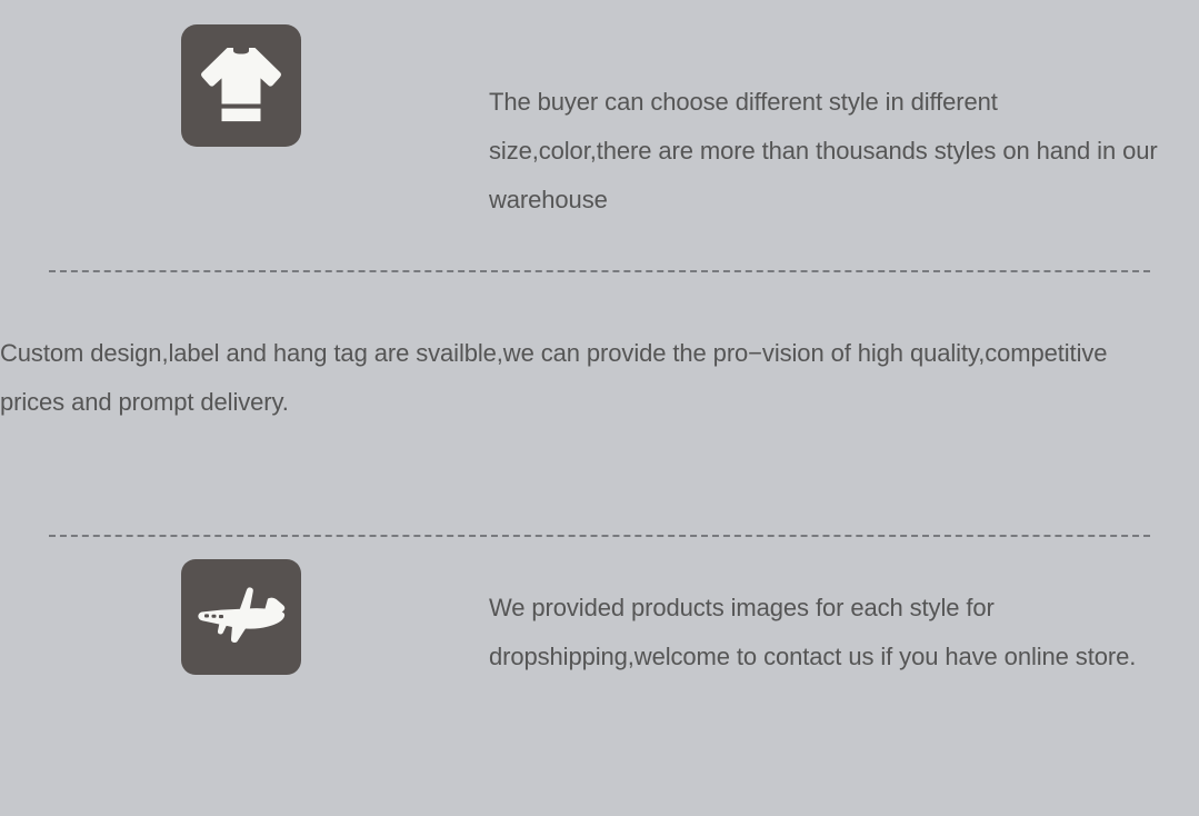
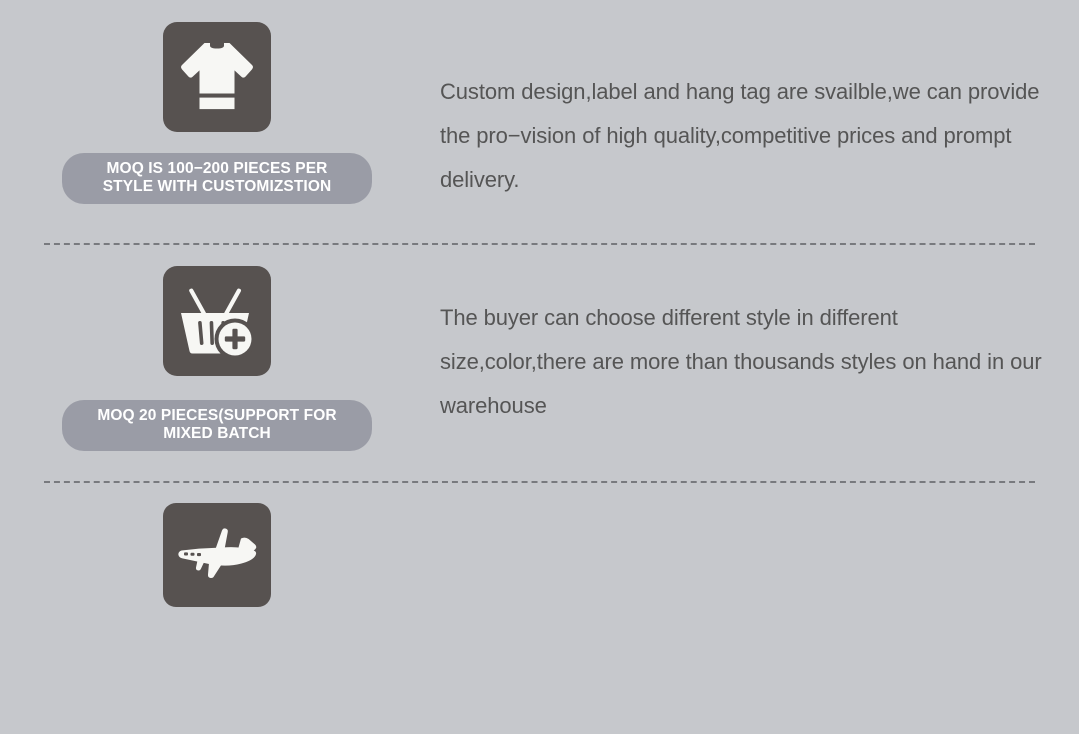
+ MOQ IS 100−200 PIECES PER STYLE WITH CUSTOMIZSTION
- The buyer can choose different style in different size,color,there are more than thousands styles on hand in our warehouse
+ Custom design,label and hang tag are svailble,we can provide the pro−vision of high quality,competitive prices and prompt delivery.
+ MOQ 20 PIECES(SUPPORT FOR MIXED BATCH
- Custom design,label and hang tag are svailble,we can provide the pro−vision of high quality,competitive prices and prompt delivery.
+ The buyer can choose different style in different size,color,there are more than thousands styles on hand in our warehouse
- We provided products images for each style for dropshipping,welcome to contact us if you have online store.
